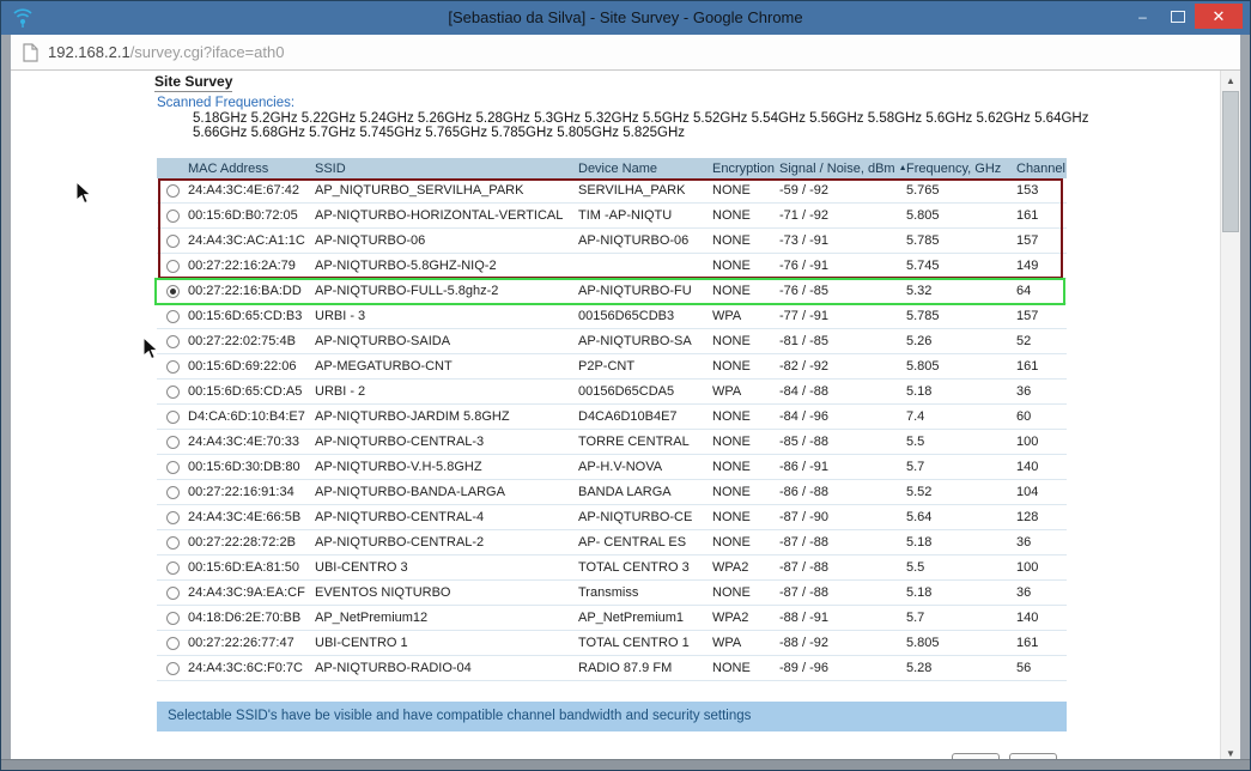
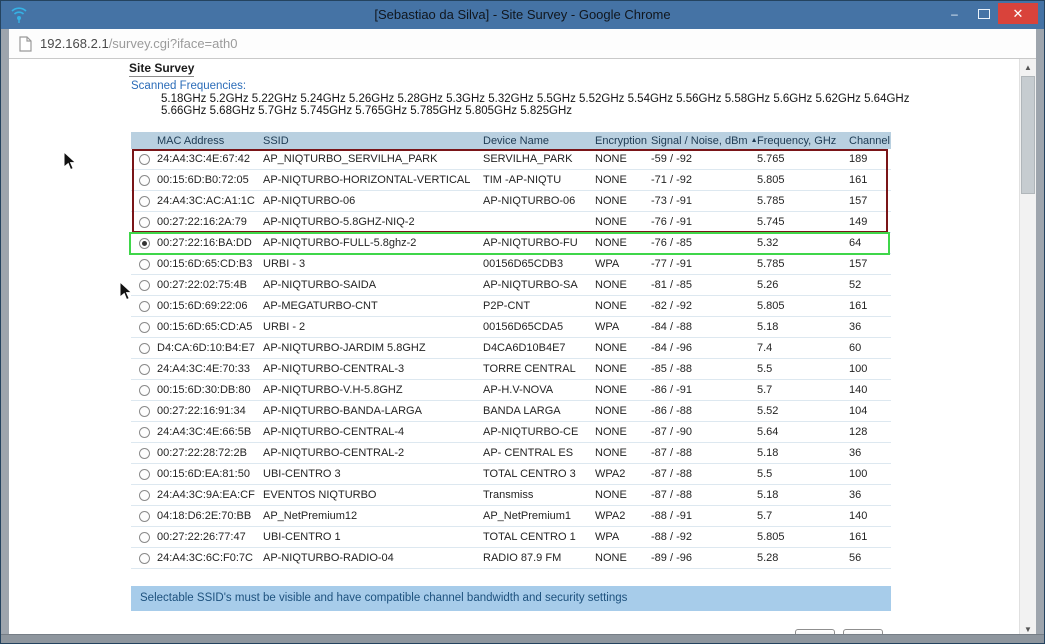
  [Sebastiao da Silva] - Site Survey - Google Chrome
  –
  ✕
  192.168.2.1/survey.cgi?iface=ath0
  Site Survey
  Scanned Frequencies:
  5.18GHz 5.2GHz 5.22GHz 5.24GHz 5.26GHz 5.28GHz 5.3GHz 5.32GHz 5.5GHz 5.52GHz 5.54GHz 5.56GHz 5.58GHz 5.6GHz 5.62GHz 5.64GHz
  5.66GHz 5.68GHz 5.7GHz 5.745GHz 5.765GHz 5.785GHz 5.805GHz 5.825GHz
  MAC Address
  SSID
  Device Name
  Encryption
  Signal / Noise, dBm
  Frequency, GHz
  Channel
  24:A4:3C:4E:67:42
  AP_NIQTURBO_SERVILHA_PARK
  SERVILHA_PARK
  NONE
  -59 / -92
  5.765
- 153
+ 189
  00:15:6D:B0:72:05
  AP-NIQTURBO-HORIZONTAL-VERTICAL
  TIM -AP-NIQTU
  NONE
  -71 / -92
  5.805
  161
  24:A4:3C:AC:A1:1C
  AP-NIQTURBO-06
  AP-NIQTURBO-06
  NONE
  -73 / -91
  5.785
  157
  00:27:22:16:2A:79
  AP-NIQTURBO-5.8GHZ-NIQ-2
  NONE
  -76 / -91
  5.745
  149
  00:27:22:16:BA:DD
  AP-NIQTURBO-FULL-5.8ghz-2
  AP-NIQTURBO-FU
  NONE
  -76 / -85
  5.32
  64
  00:15:6D:65:CD:B3
  URBI - 3
  00156D65CDB3
  WPA
  -77 / -91
  5.785
  157
  00:27:22:02:75:4B
  AP-NIQTURBO-SAIDA
  AP-NIQTURBO-SA
  NONE
  -81 / -85
  5.26
  52
  00:15:6D:69:22:06
  AP-MEGATURBO-CNT
  P2P-CNT
  NONE
  -82 / -92
  5.805
  161
  00:15:6D:65:CD:A5
  URBI - 2
  00156D65CDA5
  WPA
  -84 / -88
  5.18
  36
  D4:CA:6D:10:B4:E7
  AP-NIQTURBO-JARDIM 5.8GHZ
  D4CA6D10B4E7
  NONE
  -84 / -96
  7.4
  60
  24:A4:3C:4E:70:33
  AP-NIQTURBO-CENTRAL-3
  TORRE CENTRAL
  NONE
  -85 / -88
  5.5
  100
  00:15:6D:30:DB:80
  AP-NIQTURBO-V.H-5.8GHZ
  AP-H.V-NOVA
  NONE
  -86 / -91
  5.7
  140
  00:27:22:16:91:34
  AP-NIQTURBO-BANDA-LARGA
  BANDA LARGA
  NONE
  -86 / -88
  5.52
  104
  24:A4:3C:4E:66:5B
  AP-NIQTURBO-CENTRAL-4
  AP-NIQTURBO-CE
  NONE
  -87 / -90
  5.64
  128
  00:27:22:28:72:2B
  AP-NIQTURBO-CENTRAL-2
  AP- CENTRAL ES
  NONE
  -87 / -88
  5.18
  36
  00:15:6D:EA:81:50
  UBI-CENTRO 3
  TOTAL CENTRO 3
  WPA2
  -87 / -88
  5.5
  100
  24:A4:3C:9A:EA:CF
  EVENTOS NIQTURBO
  Transmiss
  NONE
  -87 / -88
  5.18
  36
  04:18:D6:2E:70:BB
  AP_NetPremium12
  AP_NetPremium1
  WPA2
  -88 / -91
  5.7
  140
  00:27:22:26:77:47
  UBI-CENTRO 1
  TOTAL CENTRO 1
  WPA
  -88 / -92
  5.805
  161
  24:A4:3C:6C:F0:7C
  AP-NIQTURBO-RADIO-04
  RADIO 87.9 FM
  NONE
  -89 / -96
  5.28
  56
- Selectable SSID's have be visible and have compatible channel bandwidth and security settings
+ Selectable SSID's must be visible and have compatible channel bandwidth and security settings
  ▲
  ▼
